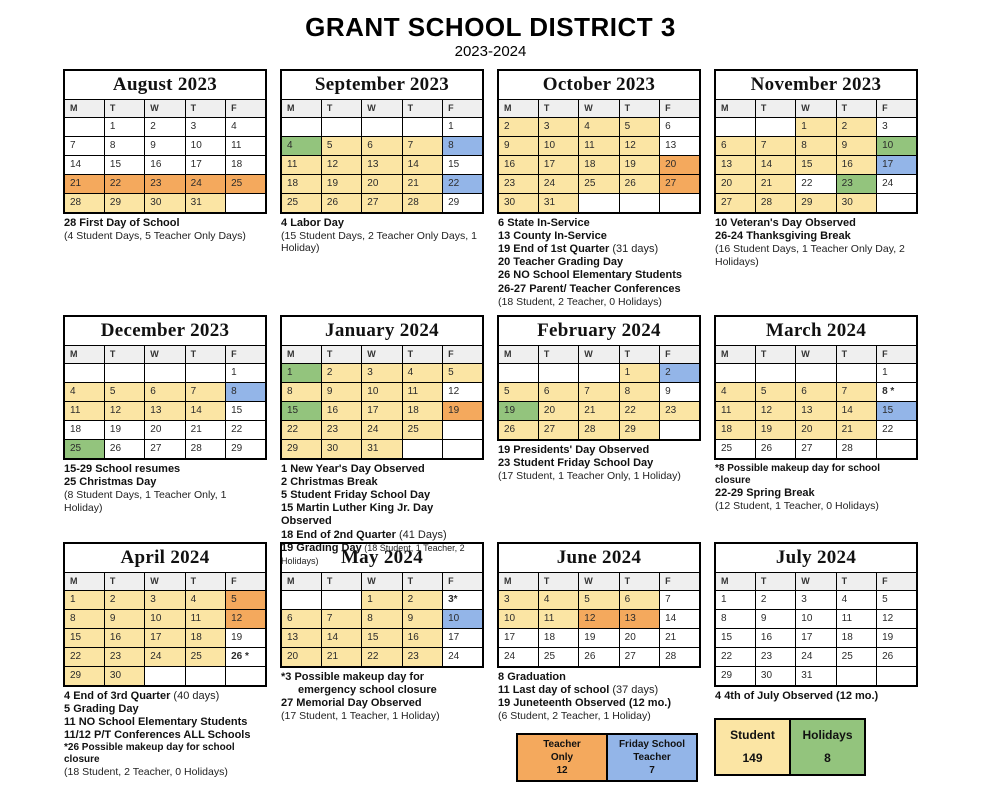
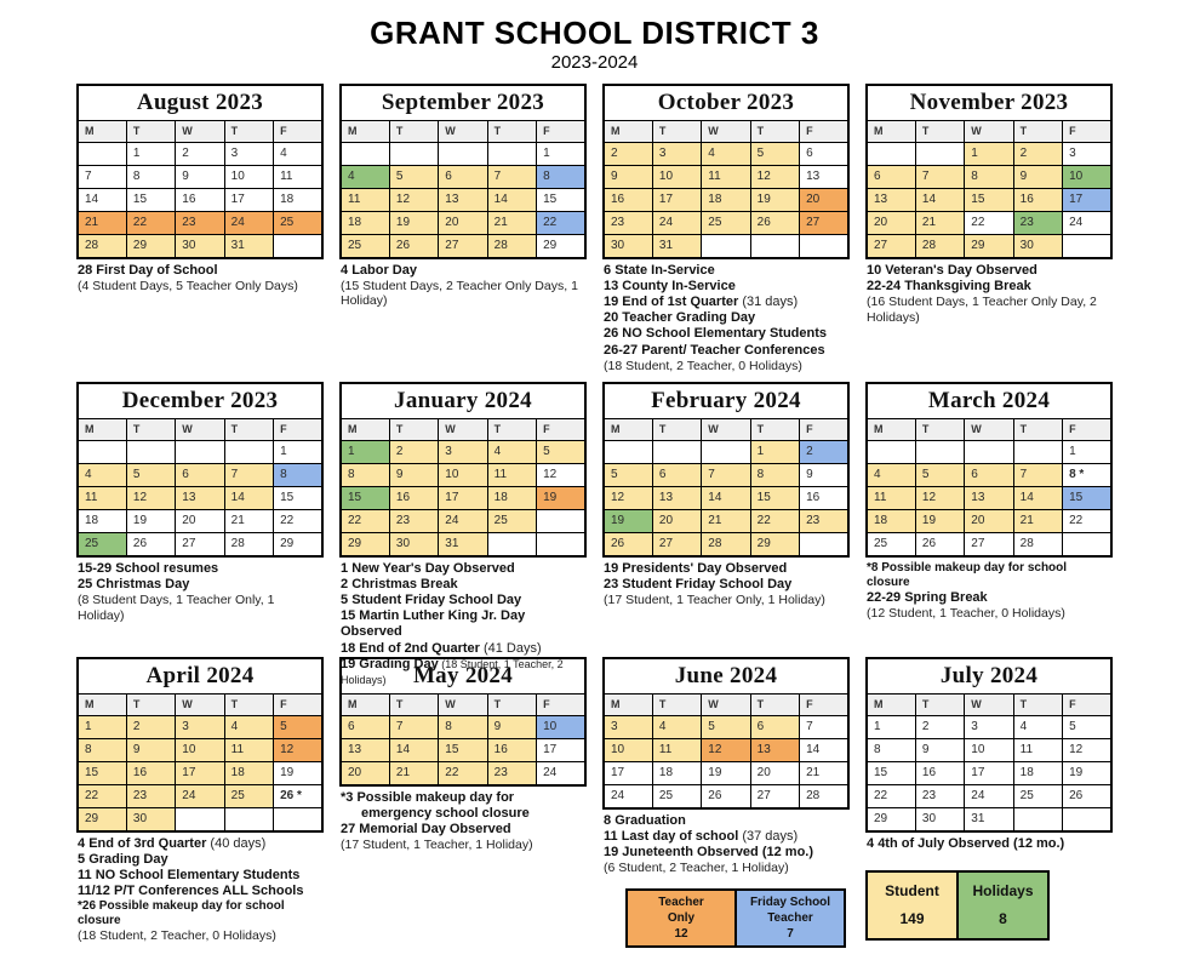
  GRANT SCHOOL DISTRICT 3
  2023-2024
  August 2023
  M	T	W	T	F
  	1	2	3	4
  7	8	9	10	11
  14	15	16	17	18
  21	22	23	24	25
  28	29	30	31
  28 First Day of School
  (4 Student Days, 5 Teacher Only Days)
  September 2023
  M	T	W	T	F
  				1
  4	5	6	7	8
  11	12	13	14	15
  18	19	20	21	22
  25	26	27	28	29
  4 Labor Day
  (15 Student Days, 2 Teacher Only Days, 1 Holiday)
  October 2023
  M	T	W	T	F
  2	3	4	5	6
  9	10	11	12	13
  16	17	18	19	20
  23	24	25	26	27
  30	31
  6 State In-Service
  13 County In-Service
  19 End of 1st Quarter (31 days)
  20 Teacher Grading Day
  26 NO School Elementary Students
  26-27 Parent/ Teacher Conferences
  (18 Student, 2 Teacher, 0 Holidays)
  November 2023
  M	T	W	T	F
  		1	2	3
  6	7	8	9	10
  13	14	15	16	17
  20	21	22	23	24
  27	28	29	30
  10 Veteran's Day Observed
- 26-24 Thanksgiving Break
+ 22-24 Thanksgiving Break
  (16 Student Days, 1 Teacher Only Day, 2 Holidays)
  December 2023
  M	T	W	T	F
  				1
  4	5	6	7	8
  11	12	13	14	15
  18	19	20	21	22
  25	26	27	28	29
  15-29 School resumes
  25 Christmas Day
  (8 Student Days, 1 Teacher Only, 1 Holiday)
  January 2024
  M	T	W	T	F
  1	2	3	4	5
  8	9	10	11	12
  15	16	17	18	19
  22	23	24	25
  29	30	31
  1 New Year's Day Observed
  2 Christmas Break
  5 Student Friday School Day
  15 Martin Luther King Jr. Day Observed
  18 End of 2nd Quarter (41 Days)
  19 Grading Day (18 Student, 1 Teacher, 2 Holidays)
  February 2024
  M	T	W	T	F
  			1	2
  5	6	7	8	9
+ 12	13	14	15	16
  19	20	21	22	23
  26	27	28	29
  19 Presidents' Day Observed
  23 Student Friday School Day
  (17 Student, 1 Teacher Only, 1 Holiday)
  March 2024
  M	T	W	T	F
  				1
  4	5	6	7	8 *
  11	12	13	14	15
  18	19	20	21	22
  25	26	27	28
  *8 Possible makeup day for school closure
  22-29 Spring Break
  (12 Student, 1 Teacher, 0 Holidays)
  April 2024
  M	T	W	T	F
  1	2	3	4	5
  8	9	10	11	12
  15	16	17	18	19
  22	23	24	25	26 *
  29	30
  4 End of 3rd Quarter (40 days)
  5 Grading Day
  11 NO School Elementary Students
  11/12 P/T Conferences ALL Schools
  *26 Possible makeup day for school closure
  (18 Student, 2 Teacher, 0 Holidays)
  May 2024
  M	T	W	T	F
- 		1	2	3*
  6	7	8	9	10
  13	14	15	16	17
  20	21	22	23	24
  *3 Possible makeup day for
  emergency school closure
  27 Memorial Day Observed
  (17 Student, 1 Teacher, 1 Holiday)
  June 2024
  M	T	W	T	F
  3	4	5	6	7
  10	11	12	13	14
  17	18	19	20	21
  24	25	26	27	28
  8 Graduation
  11 Last day of school (37 days)
  19 Juneteenth Observed (12 mo.)
  (6 Student, 2 Teacher, 1 Holiday)
  Teacher
  Only
  12
  Friday School
  Teacher
  7
  July 2024
  M	T	W	T	F
  1	2	3	4	5
  8	9	10	11	12
  15	16	17	18	19
  22	23	24	25	26
  29	30	31
  4 4th of July Observed (12 mo.)
  Student
  149
  Holidays
  8
